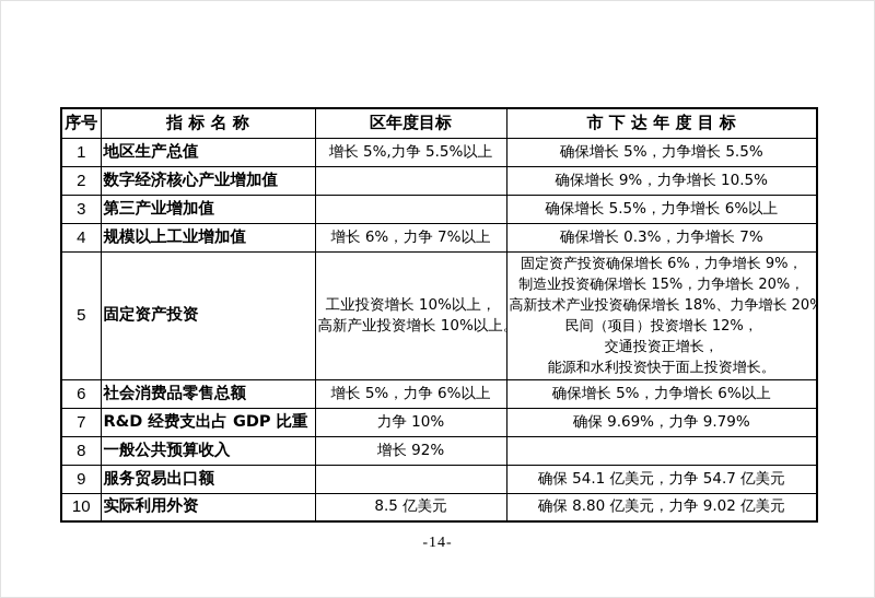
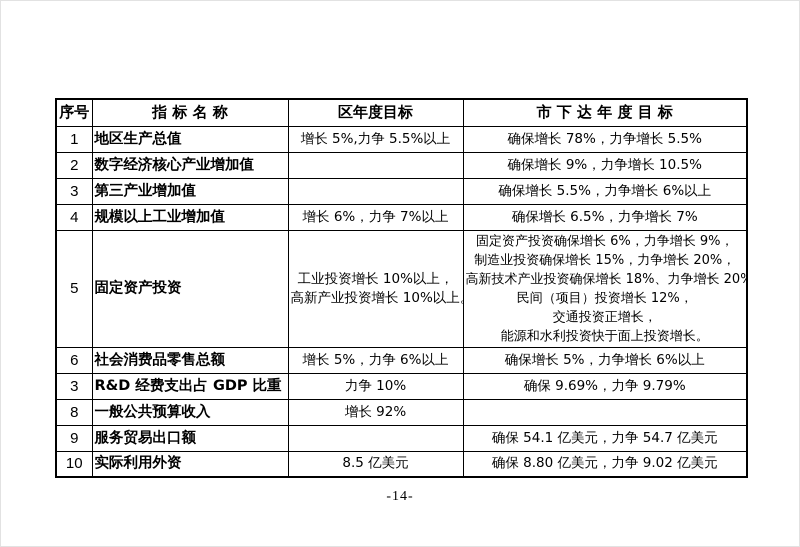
  序号	指 标 名 称	区年度目标	市 下 达 年 度 目 标
- 1	地区生产总值	增长 5%,力争 5.5%以上	确保增长 5%，力争增长 5.5%
+ 1	地区生产总值	增长 5%,力争 5.5%以上	确保增长 78%，力争增长 5.5%
  2	数字经济核心产业增加值		确保增长 9%，力争增长 10.5%
  3	第三产业增加值		确保增长 5.5%，力争增长 6%以上
- 4	规模以上工业增加值	增长 6%，力争 7%以上	确保增长 0.3%，力争增长 7%
+ 4	规模以上工业增加值	增长 6%，力争 7%以上	确保增长 6.5%，力争增长 7%
  5	固定资产投资	工业投资增长 10%以上，高新产业投资增长 10%以上	固定资产投资确保增长 6%，力争增长 9%，制造业投资确保增长 15%，力争增长 20%，高新技术产业投资确保增长 18%、力争增长 20民间（项目）投资增长 12%，交通投资正增长，能源和水利投资快于面上投资增长。
  6	社会消费品零售总额	增长 5%，力争 6%以上	确保增长 5%，力争增长 6%以上
- 7	R&D 经费支出占 GDP 比重	力争 10%	确保 9.69%，力争 9.79%
+ 3	R&D 经费支出占 GDP 比重	力争 10%	确保 9.69%，力争 9.79%
  8	一般公共预算收入	增长 92%
  9	服务贸易出口额		确保 54.1 亿美元，力争 54.7 亿美元
  10	实际利用外资	8.5 亿美元	确保 8.80 亿美元，力争 9.02 亿美元
  -14-
